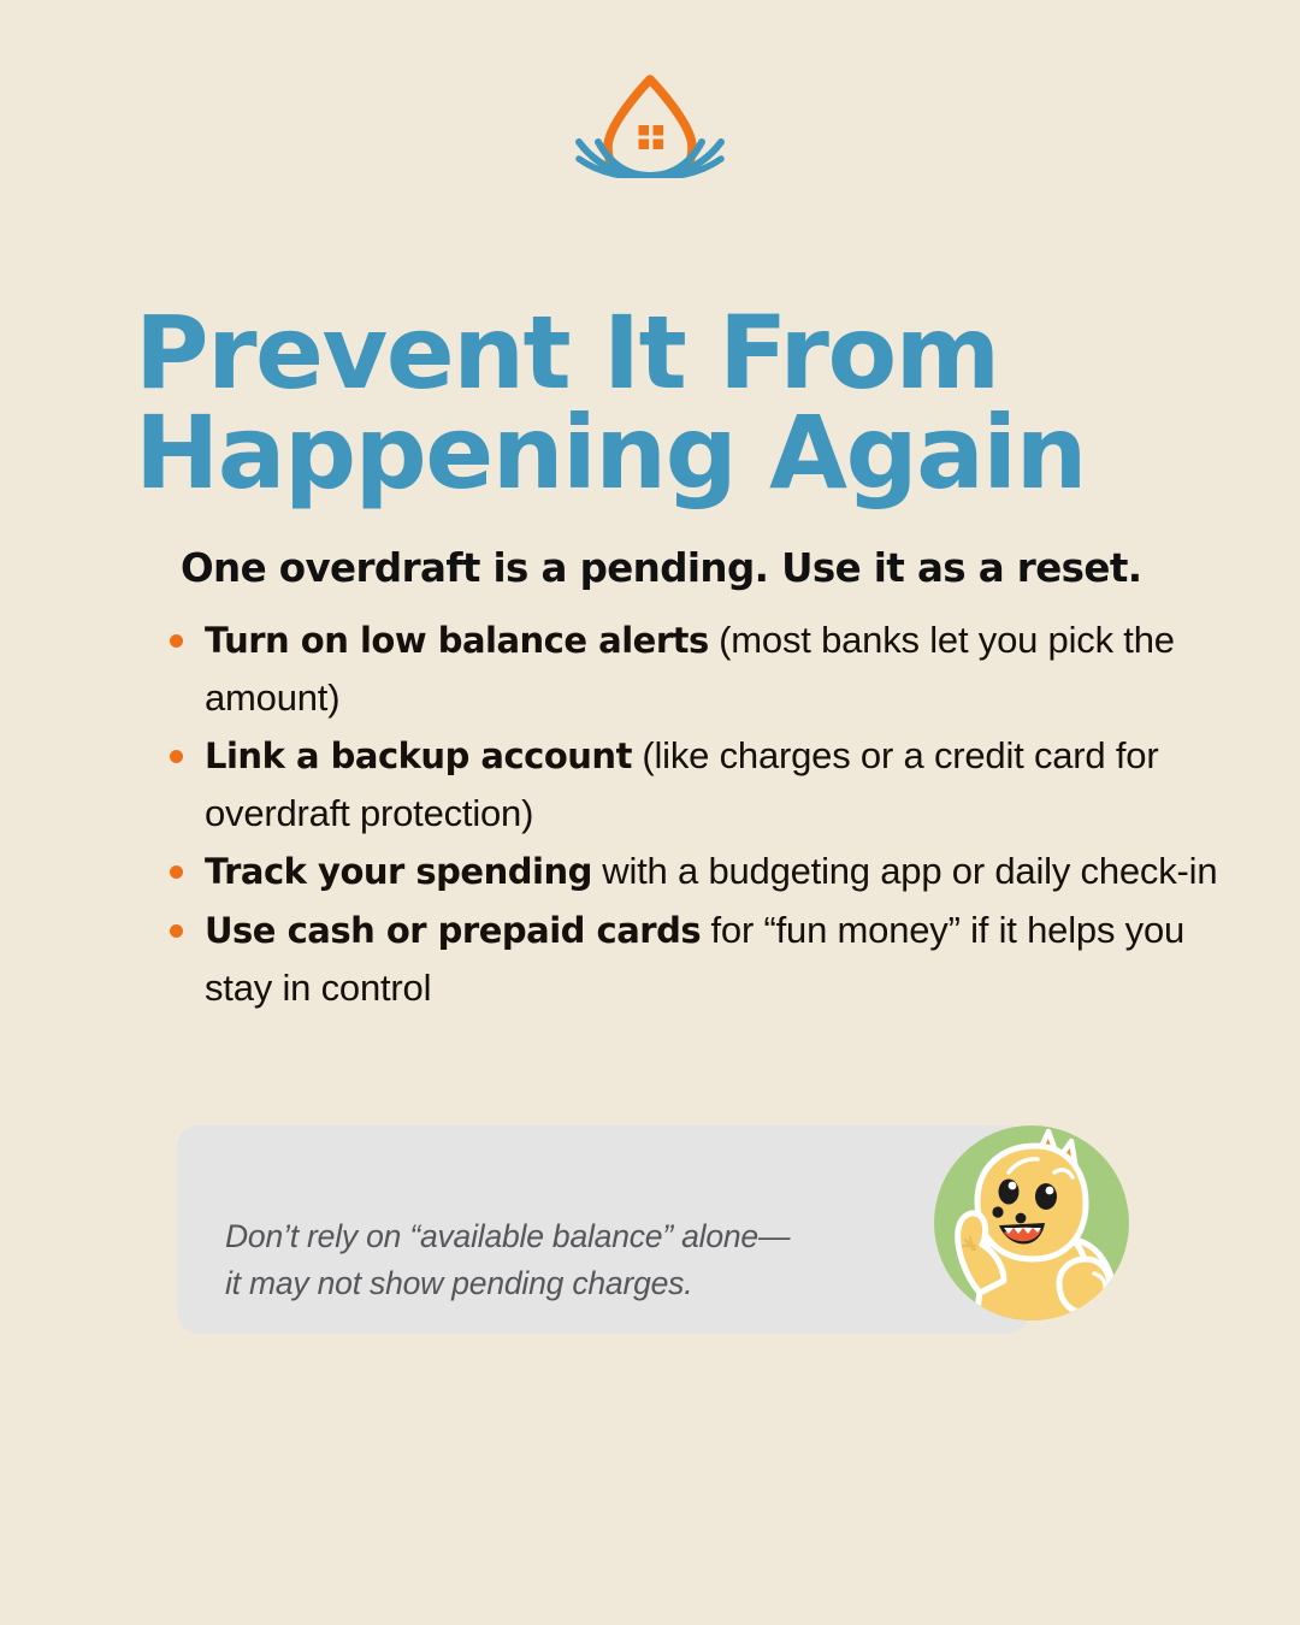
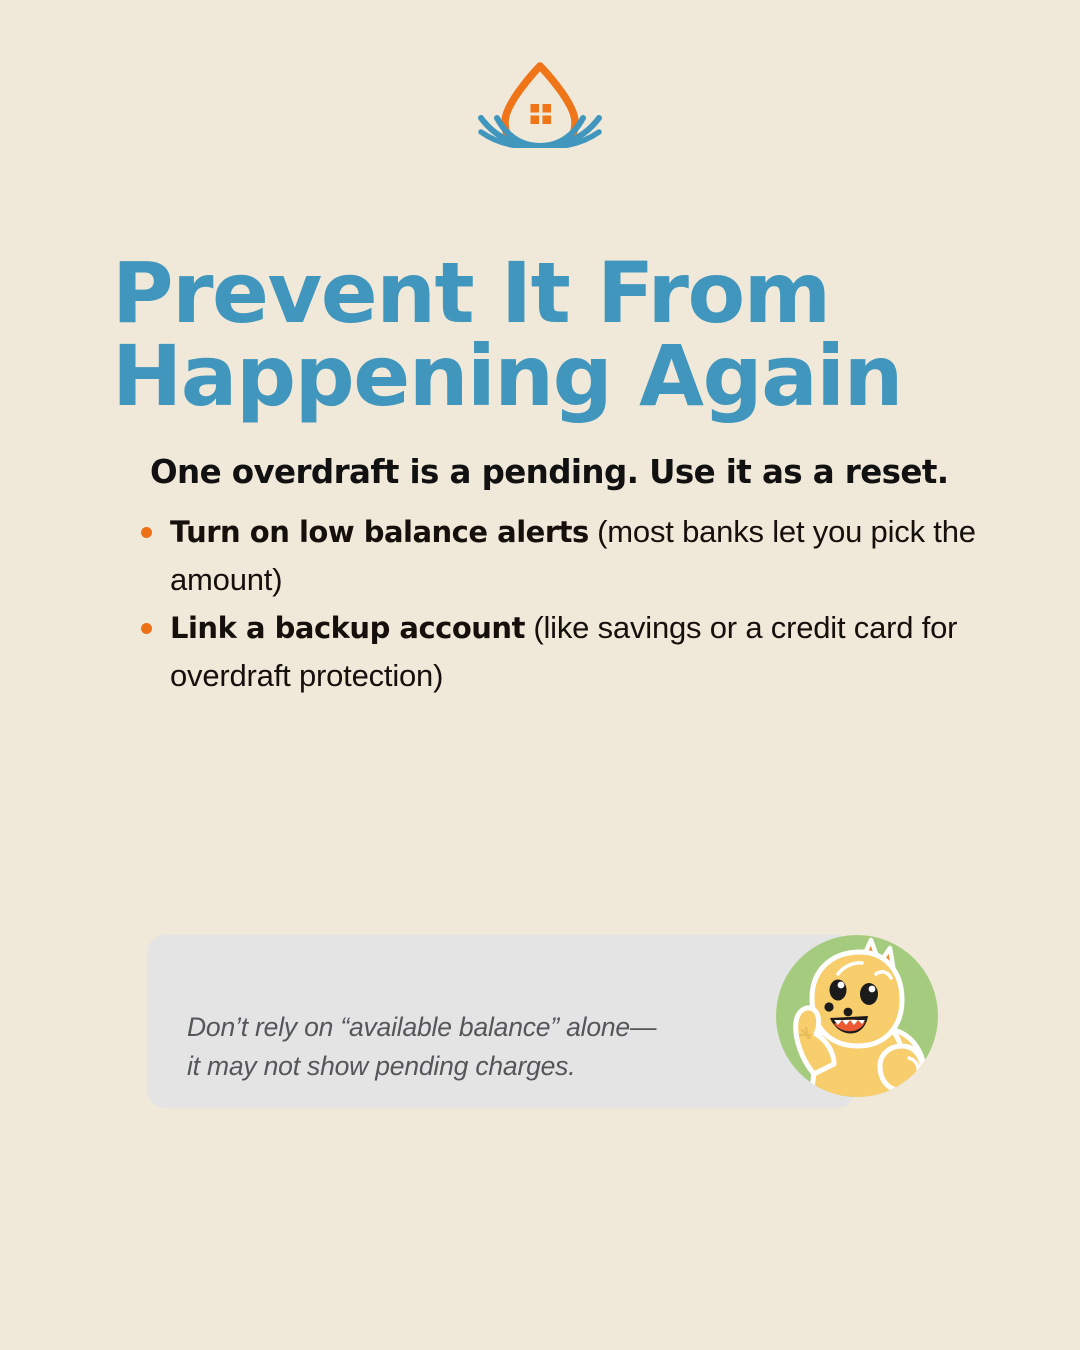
  Prevent It From
  Happening Again
  One overdraft is a pending. Use it as a reset.
  Turn on low balance alerts (most banks let you pick the amount)
- Link a backup account (like charges or a credit card for overdraft protection)
+ Link a backup account (like savings or a credit card for overdraft protection)
- Track your spending with a budgeting app or daily check-in
- Use cash or prepaid cards for “fun money” if it helps you stay in control
  Don’t rely on “available balance” alone—
  it may not show pending charges.
